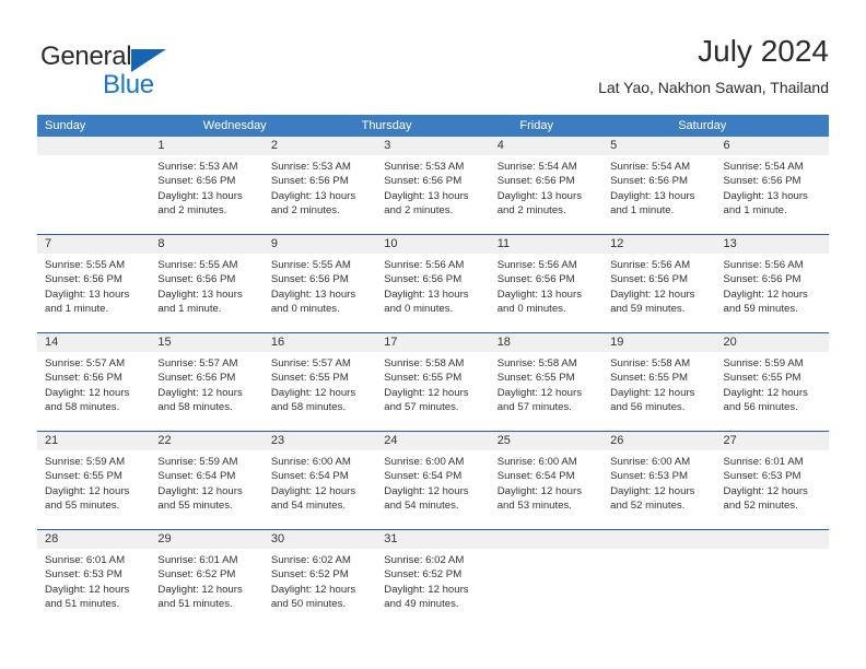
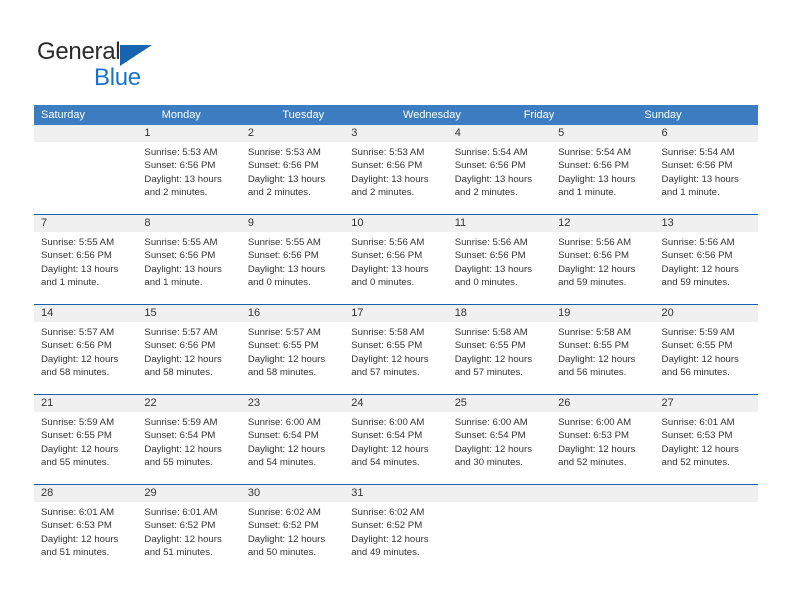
  General
  Blue
- July 2024
- Lat Yao, Nakhon Sawan, Thailand
- Sunday
+ Saturday
+ Monday
+ Tuesday
  Wednesday
- Thursday
  Friday
- Saturday
+ Sunday
  1
  Sunrise: 5:53 AM
  Sunset: 6:56 PM
  Daylight: 13 hours
  and 2 minutes.
  2
  Sunrise: 5:53 AM
  Sunset: 6:56 PM
  Daylight: 13 hours
  and 2 minutes.
  3
  Sunrise: 5:53 AM
  Sunset: 6:56 PM
  Daylight: 13 hours
  and 2 minutes.
  4
  Sunrise: 5:54 AM
  Sunset: 6:56 PM
  Daylight: 13 hours
  and 2 minutes.
  5
  Sunrise: 5:54 AM
  Sunset: 6:56 PM
  Daylight: 13 hours
  and 1 minute.
  6
  Sunrise: 5:54 AM
  Sunset: 6:56 PM
  Daylight: 13 hours
  and 1 minute.
  7
  Sunrise: 5:55 AM
  Sunset: 6:56 PM
  Daylight: 13 hours
  and 1 minute.
  8
  Sunrise: 5:55 AM
  Sunset: 6:56 PM
  Daylight: 13 hours
  and 1 minute.
  9
  Sunrise: 5:55 AM
  Sunset: 6:56 PM
  Daylight: 13 hours
  and 0 minutes.
  10
  Sunrise: 5:56 AM
  Sunset: 6:56 PM
  Daylight: 13 hours
  and 0 minutes.
  11
  Sunrise: 5:56 AM
  Sunset: 6:56 PM
  Daylight: 13 hours
  and 0 minutes.
  12
  Sunrise: 5:56 AM
  Sunset: 6:56 PM
  Daylight: 12 hours
  and 59 minutes.
  13
  Sunrise: 5:56 AM
  Sunset: 6:56 PM
  Daylight: 12 hours
  and 59 minutes.
  14
  Sunrise: 5:57 AM
  Sunset: 6:56 PM
  Daylight: 12 hours
  and 58 minutes.
  15
  Sunrise: 5:57 AM
  Sunset: 6:56 PM
  Daylight: 12 hours
  and 58 minutes.
  16
  Sunrise: 5:57 AM
  Sunset: 6:55 PM
  Daylight: 12 hours
  and 58 minutes.
  17
  Sunrise: 5:58 AM
  Sunset: 6:55 PM
  Daylight: 12 hours
  and 57 minutes.
  18
  Sunrise: 5:58 AM
  Sunset: 6:55 PM
  Daylight: 12 hours
  and 57 minutes.
  19
  Sunrise: 5:58 AM
  Sunset: 6:55 PM
  Daylight: 12 hours
  and 56 minutes.
  20
  Sunrise: 5:59 AM
  Sunset: 6:55 PM
  Daylight: 12 hours
  and 56 minutes.
  21
  Sunrise: 5:59 AM
  Sunset: 6:55 PM
  Daylight: 12 hours
  and 55 minutes.
  22
  Sunrise: 5:59 AM
  Sunset: 6:54 PM
  Daylight: 12 hours
  and 55 minutes.
  23
  Sunrise: 6:00 AM
  Sunset: 6:54 PM
  Daylight: 12 hours
  and 54 minutes.
  24
  Sunrise: 6:00 AM
  Sunset: 6:54 PM
  Daylight: 12 hours
  and 54 minutes.
  25
  Sunrise: 6:00 AM
  Sunset: 6:54 PM
  Daylight: 12 hours
- and 53 minutes.
+ and 30 minutes.
  26
  Sunrise: 6:00 AM
  Sunset: 6:53 PM
  Daylight: 12 hours
  and 52 minutes.
  27
  Sunrise: 6:01 AM
  Sunset: 6:53 PM
  Daylight: 12 hours
  and 52 minutes.
  28
  Sunrise: 6:01 AM
  Sunset: 6:53 PM
  Daylight: 12 hours
  and 51 minutes.
  29
  Sunrise: 6:01 AM
  Sunset: 6:52 PM
  Daylight: 12 hours
  and 51 minutes.
  30
  Sunrise: 6:02 AM
  Sunset: 6:52 PM
  Daylight: 12 hours
  and 50 minutes.
  31
  Sunrise: 6:02 AM
  Sunset: 6:52 PM
  Daylight: 12 hours
  and 49 minutes.
